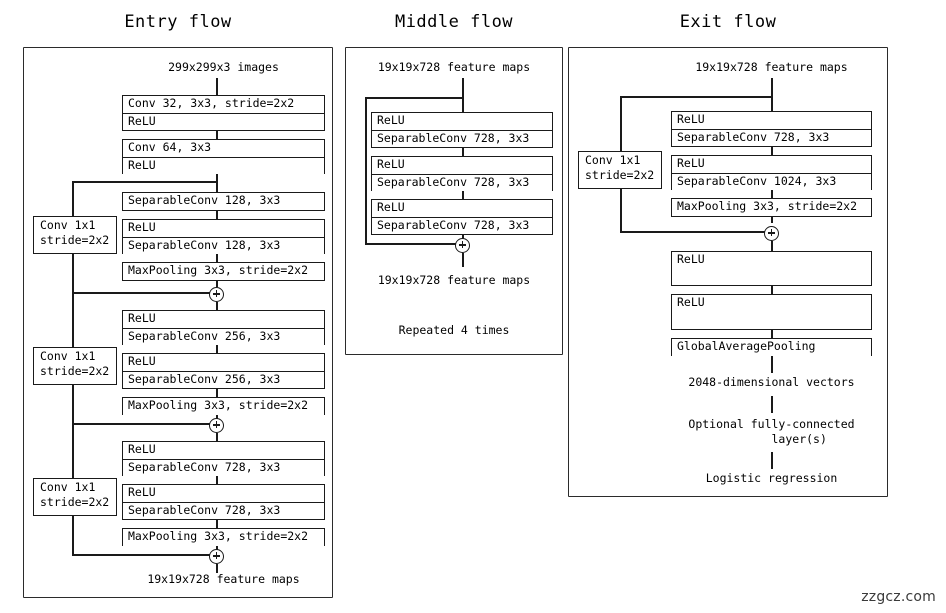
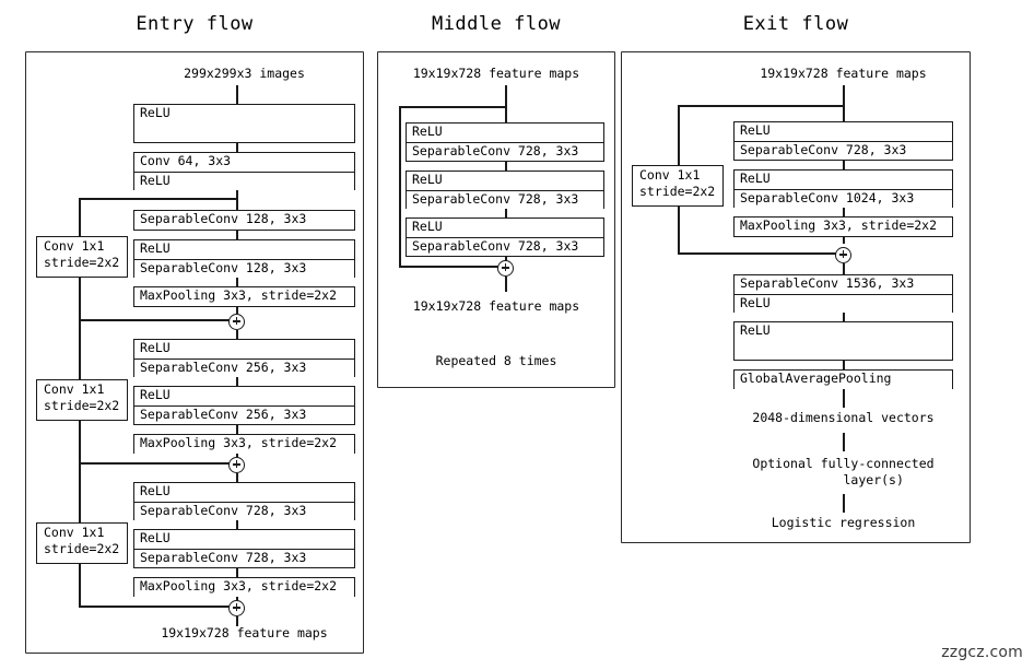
  Entry flow
  Middle flow
  Exit flow
  299x299x3 images
- Conv 32, 3x3, stride=2x2
  ReLU
  Conv 64, 3x3
  ReLU
  SeparableConv 128, 3x3
  Conv 1x1
  stride=2x2
  ReLU
  SeparableConv 128, 3x3
  MaxPooling 3x3, stride=2x2
  ReLU
  SeparableConv 256, 3x3
  Conv 1x1
  stride=2x2
  ReLU
  SeparableConv 256, 3x3
  MaxPooling 3x3, stride=2x2
  ReLU
  SeparableConv 728, 3x3
  Conv 1x1
  stride=2x2
  ReLU
  SeparableConv 728, 3x3
  MaxPooling 3x3, stride=2x2
  19x19x728 feature maps
  19x19x728 feature maps
  ReLU
  SeparableConv 728, 3x3
  ReLU
  SeparableConv 728, 3x3
  ReLU
  SeparableConv 728, 3x3
  19x19x728 feature maps
- Repeated 4 times
+ Repeated 8 times
  19x19x728 feature maps
  ReLU
  SeparableConv 728, 3x3
  Conv 1x1
  stride=2x2
  ReLU
  SeparableConv 1024, 3x3
  MaxPooling 3x3, stride=2x2
+ SeparableConv 1536, 3x3
  ReLU
  ReLU
  GlobalAveragePooling
  2048-dimensional vectors
  Optional fully-connected
  layer(s)
  Logistic regression
  zzgcz.com
